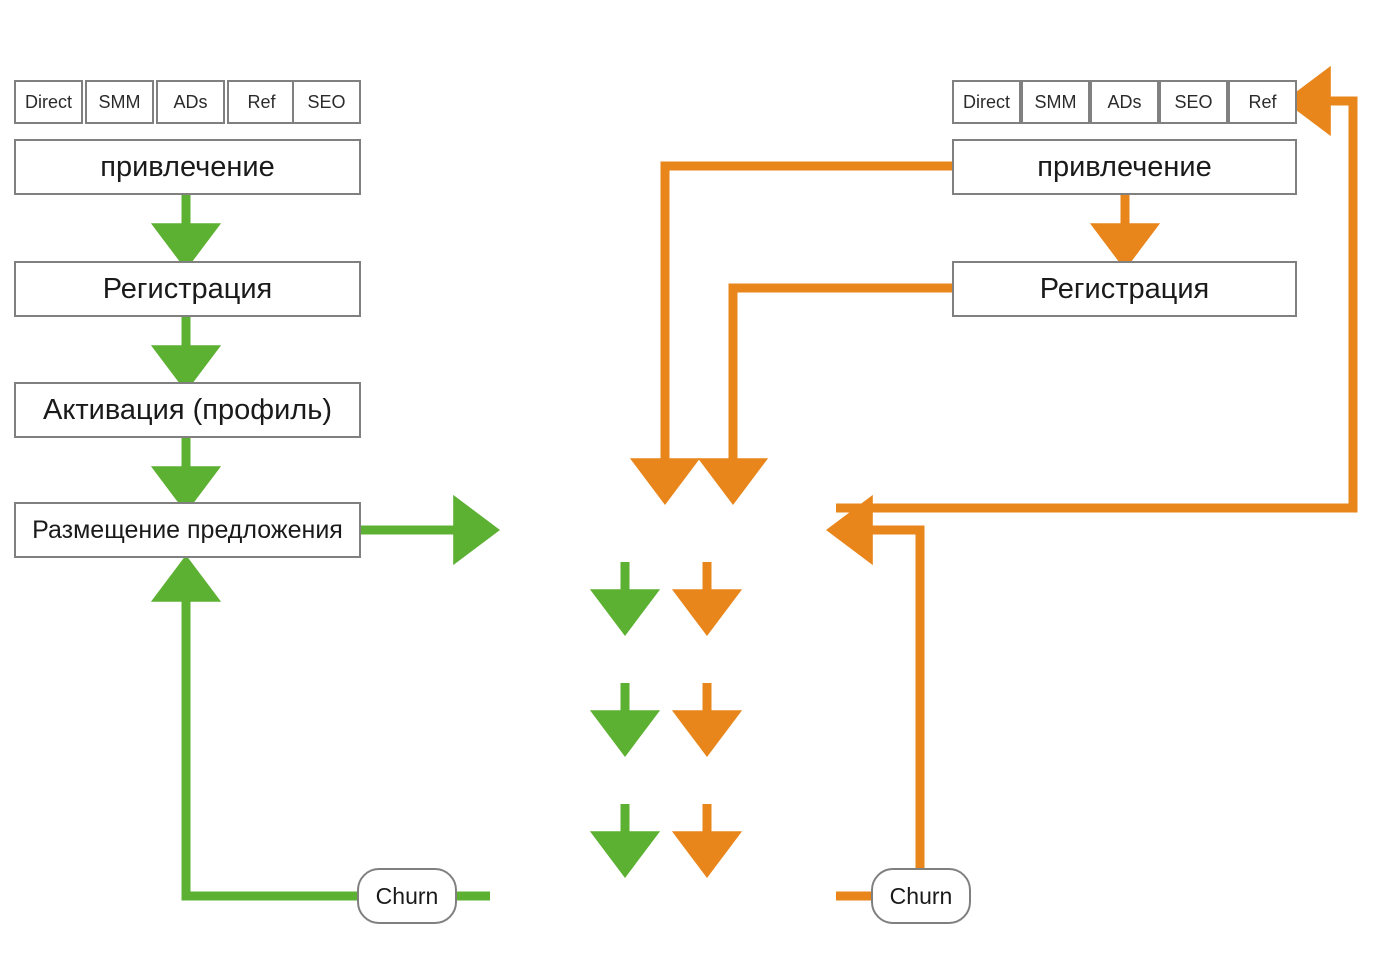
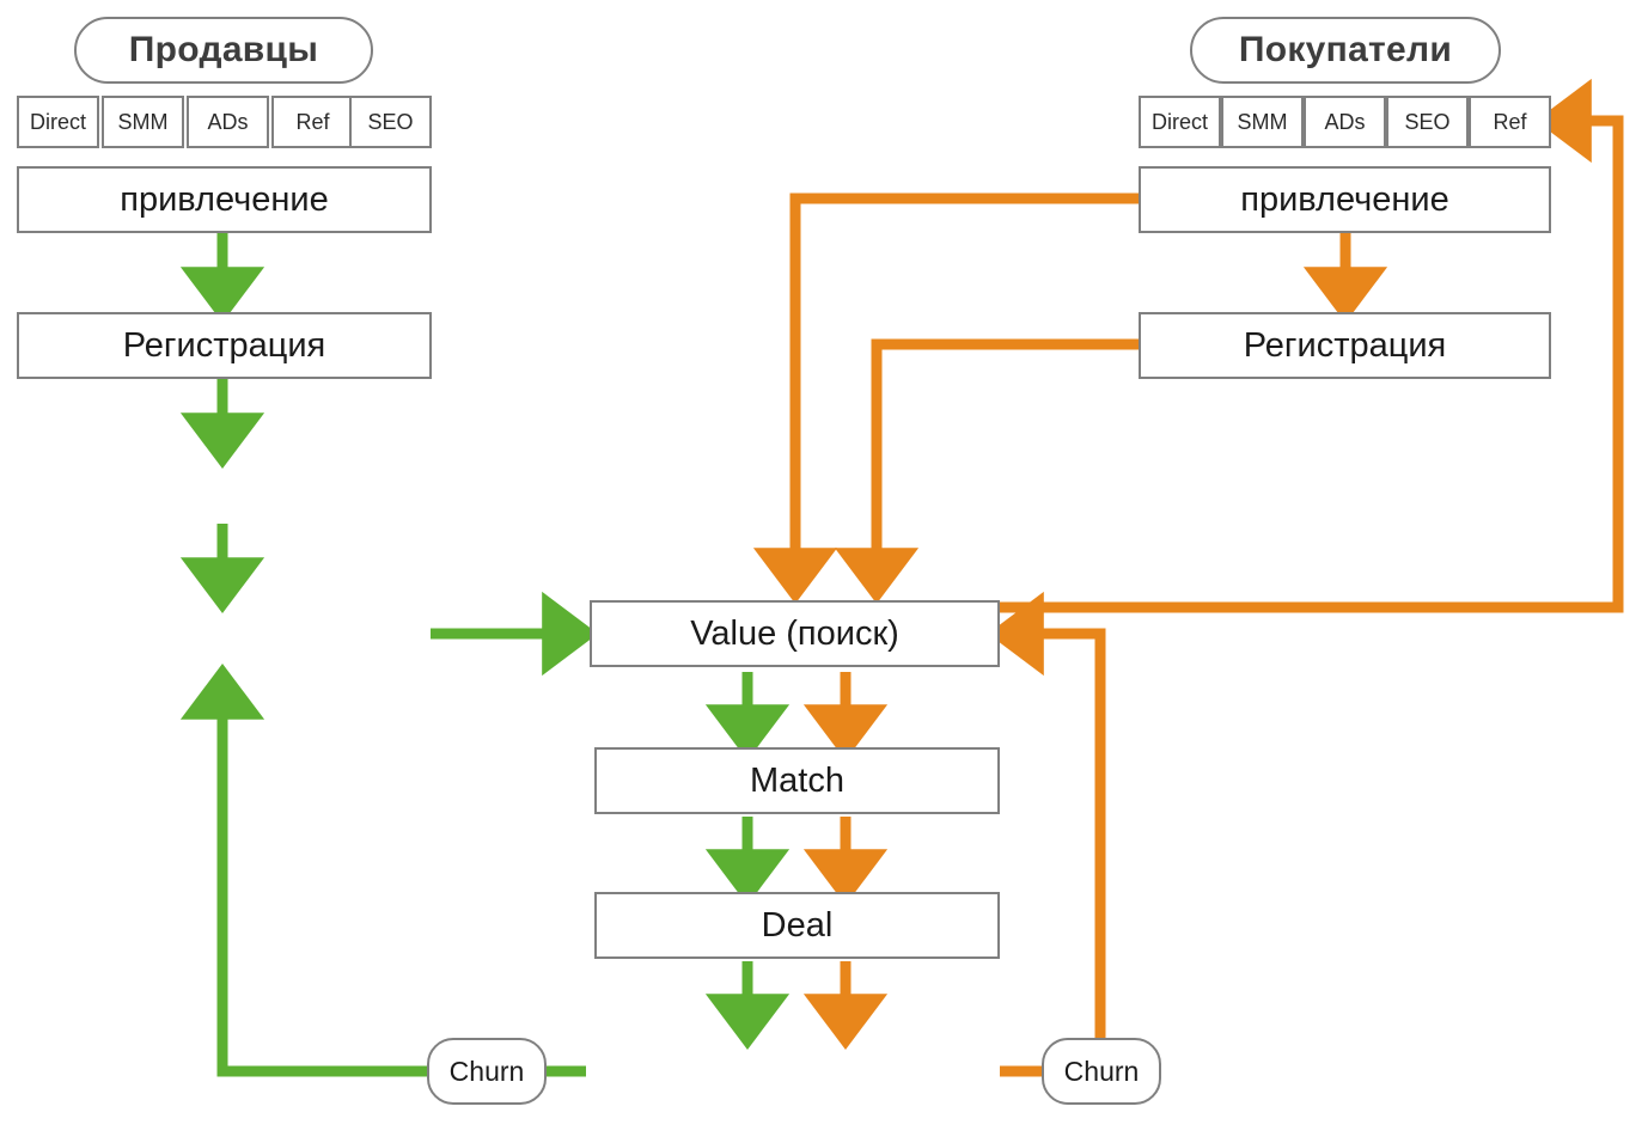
+ Продавцы
  Direct
  SMM
  ADs
  Ref
  SEO
  привлечение
  Регистрация
- Активация (профиль)
- Размещение предложения
  Churn
+ Покупатели
  Direct
  SMM
  ADs
  SEO
  Ref
  привлечение
  Регистрация
  Churn
+ Value (поиск)
+ Match
+ Deal
